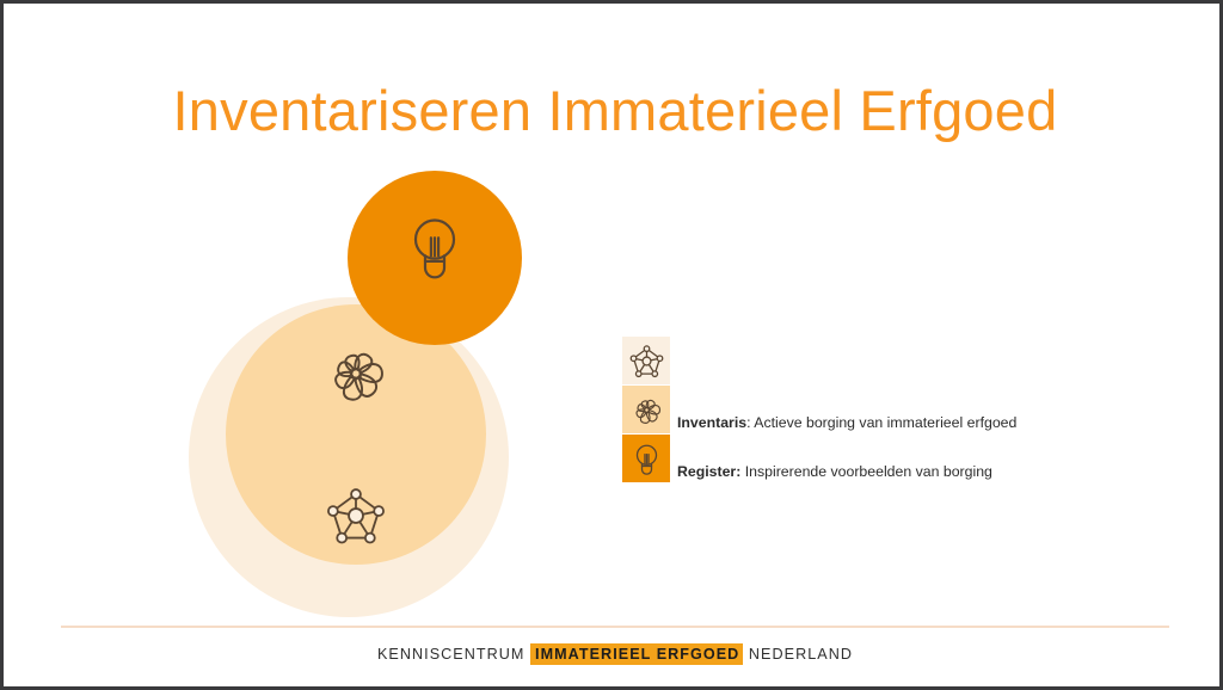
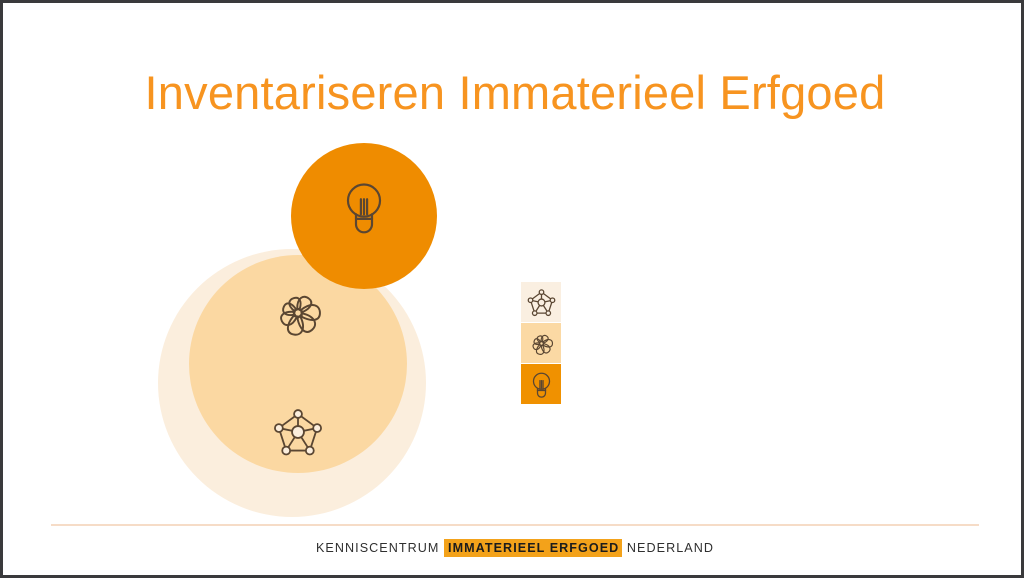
  Inventariseren Immaterieel Erfgoed
- Inventaris: Actieve borging van immaterieel erfgoed
- Register: Inspirerende voorbeelden van borging
  KENNISCENTRUM IMMATERIEEL ERFGOED NEDERLAND
